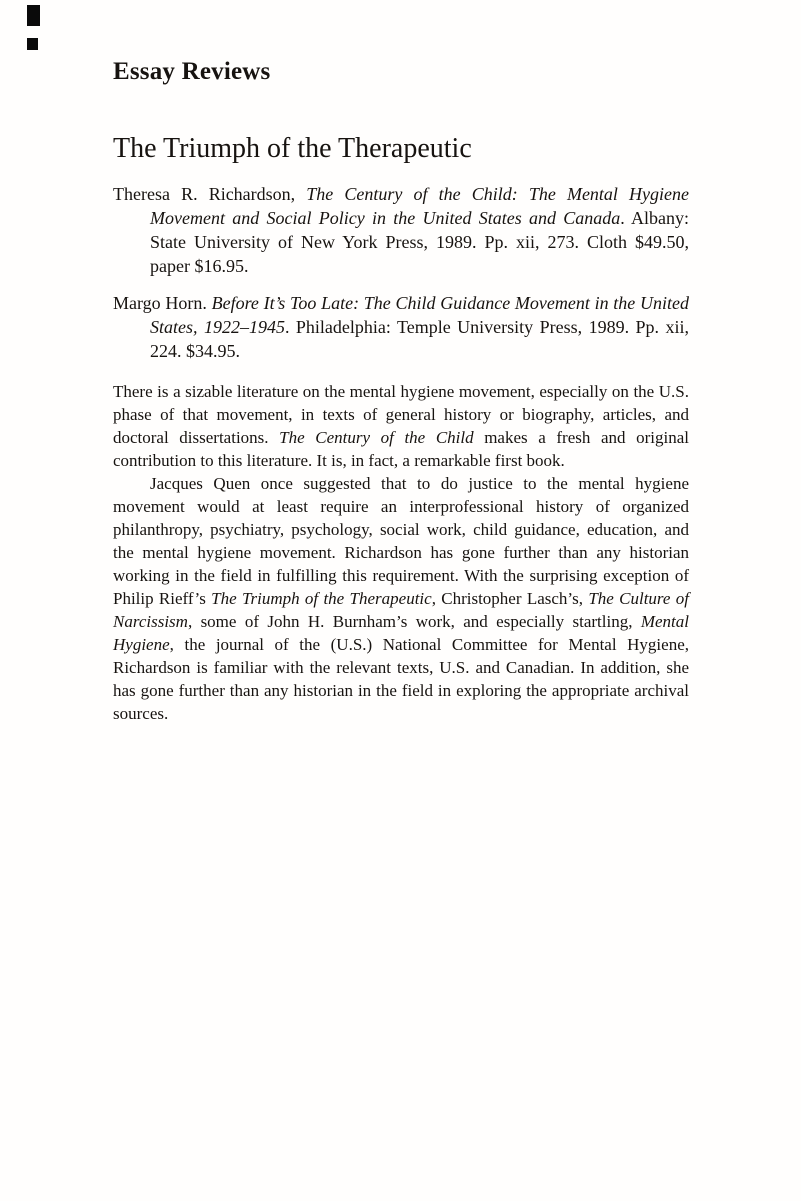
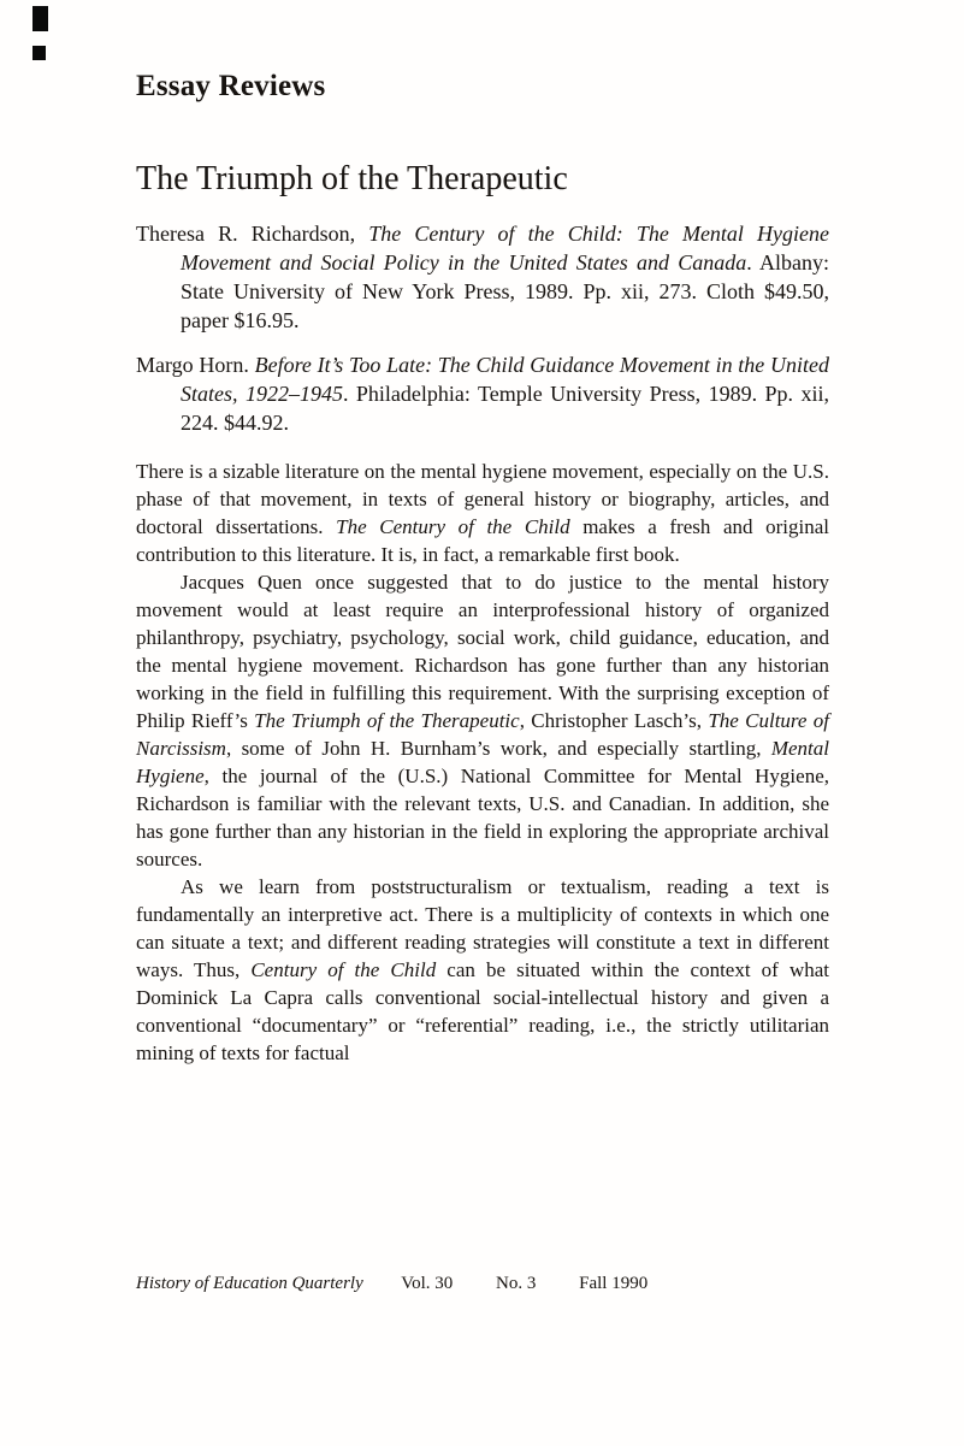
  Essay Reviews
  The Triumph of the Therapeutic
  Theresa R. Richardson, The Century of the Child: The Mental Hygiene Movement and Social Policy in the United States and Canada. Albany: State University of New York Press, 1989. Pp. xii, 273. Cloth $49.50, paper $16.95.
- Margo Horn. Before It’s Too Late: The Child Guidance Movement in the United States, 1922–1945. Philadelphia: Temple University Press, 1989. Pp. xii, 224. $34.95.
+ Margo Horn. Before It’s Too Late: The Child Guidance Movement in the United States, 1922–1945. Philadelphia: Temple University Press, 1989. Pp. xii, 224. $44.92.
  There is a sizable literature on the mental hygiene movement, especially on the U.S. phase of that movement, in texts of general history or biography, articles, and doctoral dissertations. The Century of the Child makes a fresh and original contribution to this literature. It is, in fact, a remarkable first book.
- Jacques Quen once suggested that to do justice to the mental hygiene movement would at least require an interprofessional history of organized philanthropy, psychiatry, psychology, social work, child guidance, education, and the mental hygiene movement. Richardson has gone further than any historian working in the field in fulfilling this requirement. With the surprising exception of Philip Rieff’s The Triumph of the Therapeutic, Christopher Lasch’s, The Culture of Narcissism, some of John H. Burnham’s work, and especially startling, Mental Hygiene, the journal of the (U.S.) National Committee for Mental Hygiene, Richardson is familiar with the relevant texts, U.S. and Canadian. In addition, she has gone further than any historian in the field in exploring the appropriate archival sources.
+ Jacques Quen once suggested that to do justice to the mental history movement would at least require an interprofessional history of organized philanthropy, psychiatry, psychology, social work, child guidance, education, and the mental hygiene movement. Richardson has gone further than any historian working in the field in fulfilling this requirement. With the surprising exception of Philip Rieff’s The Triumph of the Therapeutic, Christopher Lasch’s, The Culture of Narcissism, some of John H. Burnham’s work, and especially startling, Mental Hygiene, the journal of the (U.S.) National Committee for Mental Hygiene, Richardson is familiar with the relevant texts, U.S. and Canadian. In addition, she has gone further than any historian in the field in exploring the appropriate archival sources.
+ As we learn from poststructuralism or textualism, reading a text is fundamentally an interpretive act. There is a multiplicity of contexts in which one can situate a text; and different reading strategies will constitute a text in different ways. Thus, Century of the Child can be situated within the context of what Dominick La Capra calls conventional social-intellectual history and given a conventional “documentary” or “referential” reading, i.e., the strictly utilitarian mining of texts for factual
+ History of Education Quarterly Vol. 30 No. 3 Fall 1990
